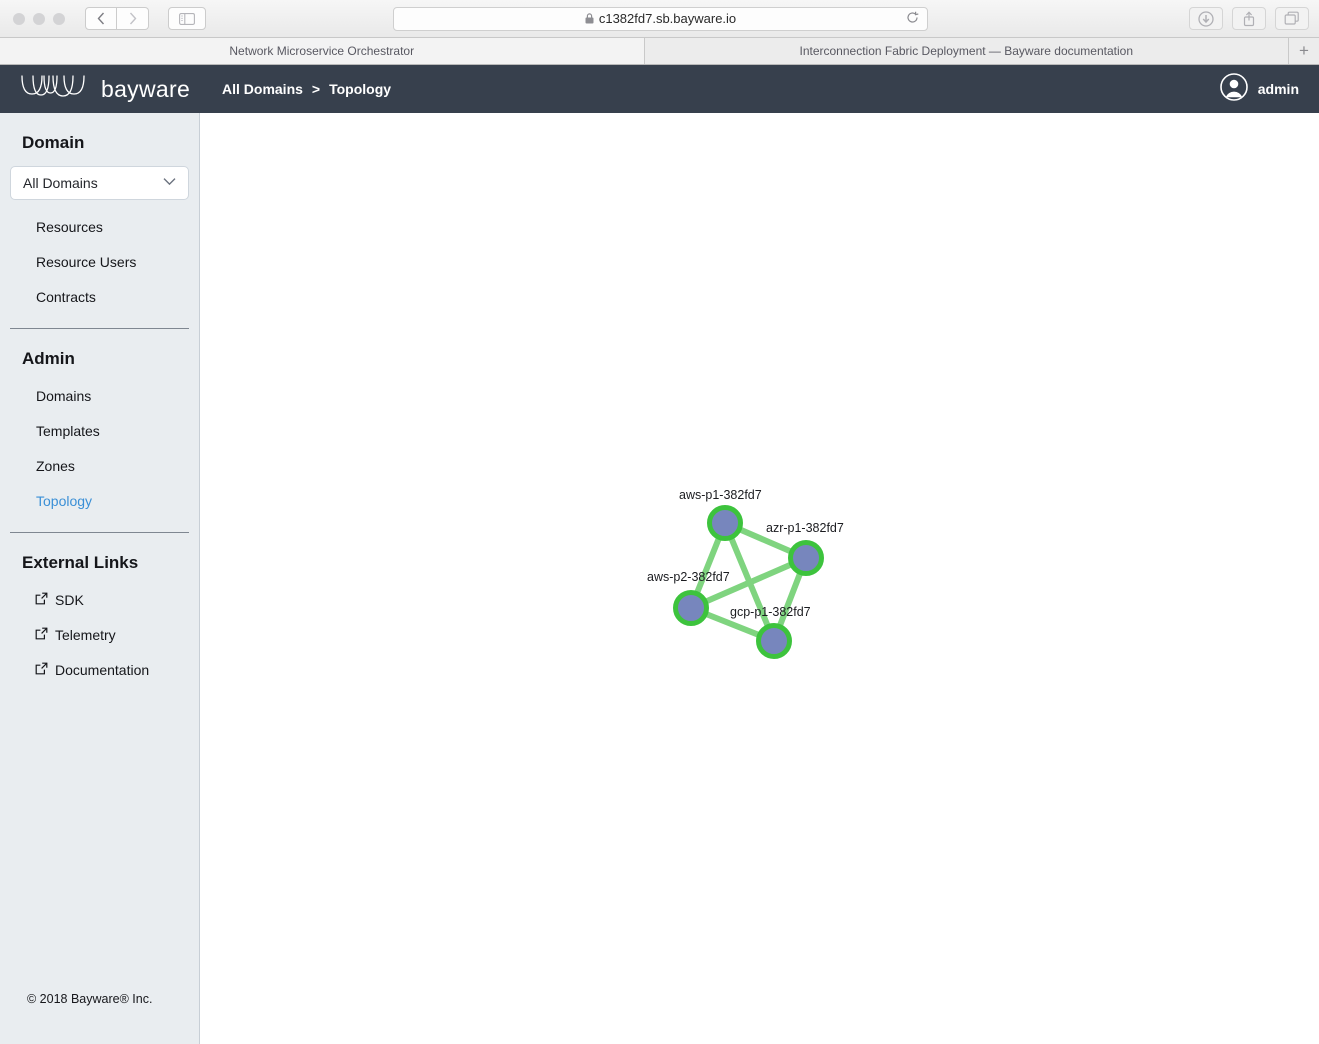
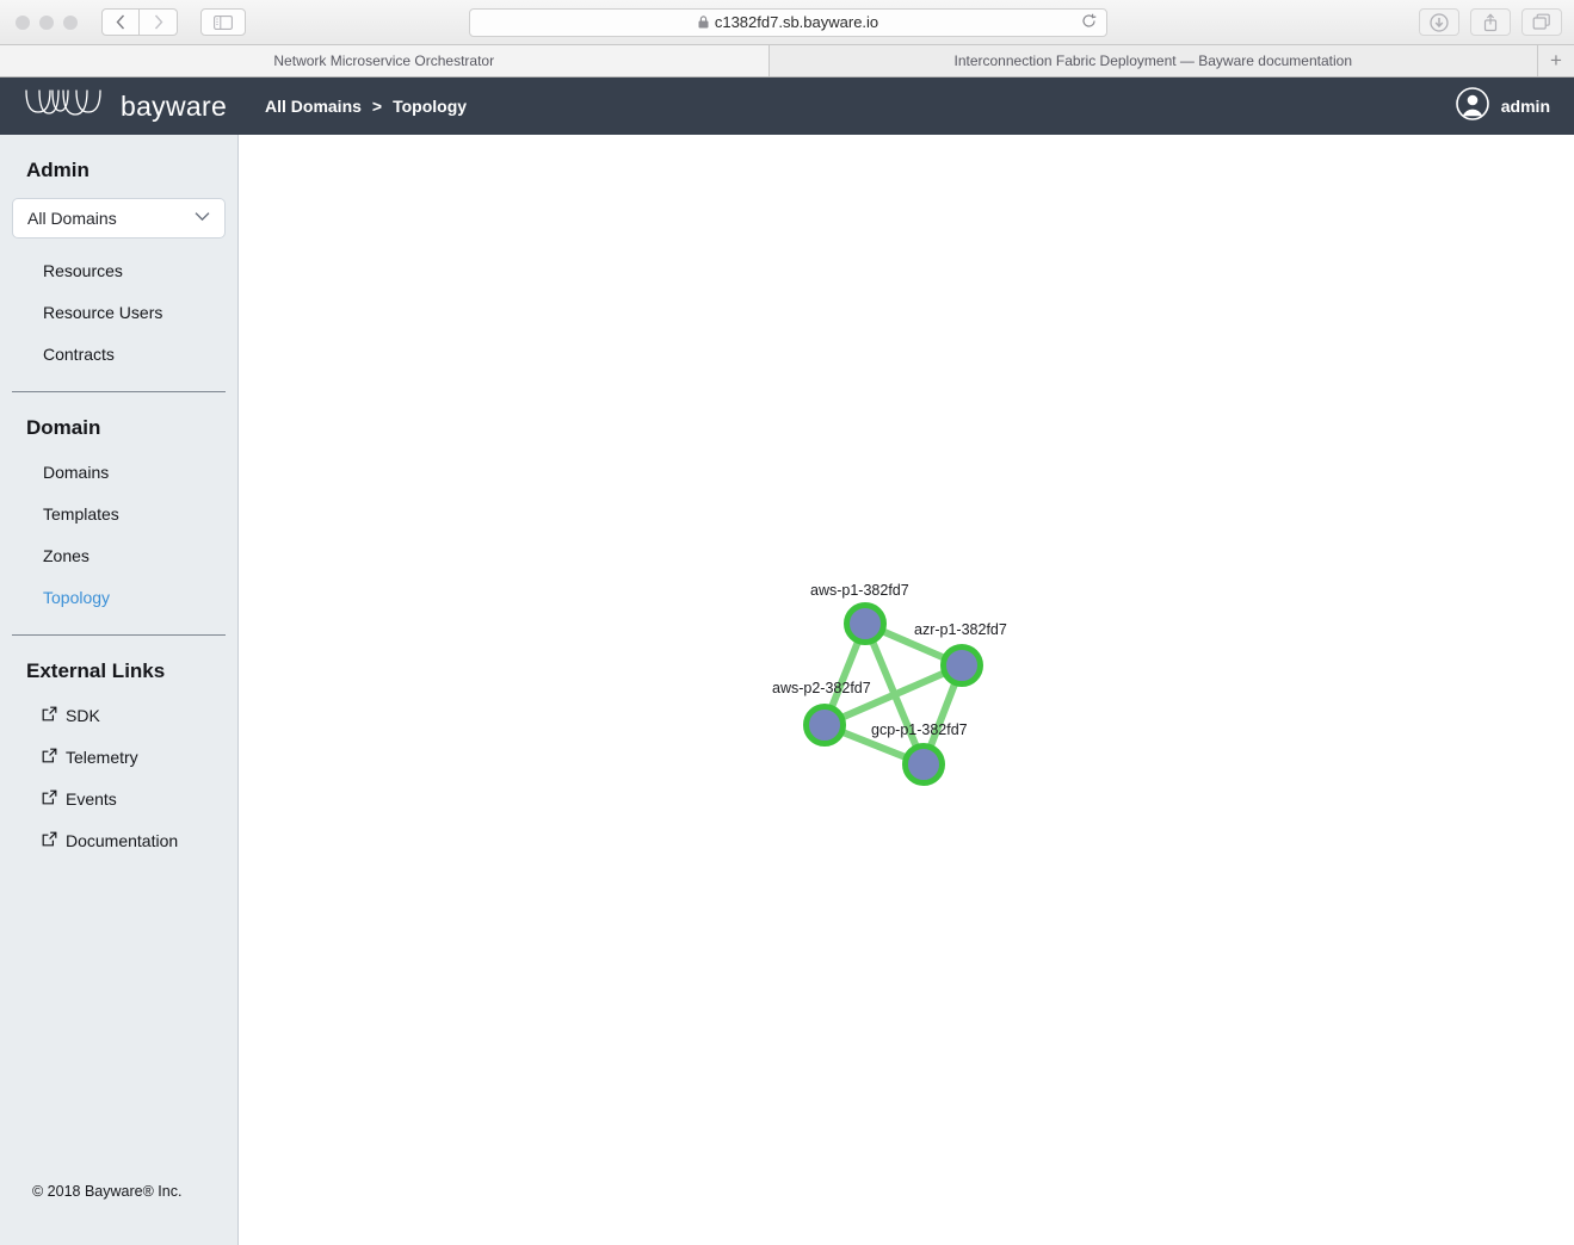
  c1382fd7.sb.bayware.io
  Network Microservice Orchestrator
  Interconnection Fabric Deployment — Bayware documentation
  +
  bayware
  All Domains
  >
  Topology
  admin
- Domain
+ Admin
  All Domains
  Resources
  Resource Users
  Contracts
- Admin
+ Domain
  Domains
  Templates
  Zones
  Topology
  External Links
  SDK
  Telemetry
+ Events
  Documentation
  © 2018 Bayware® Inc.
  aws-p1-382fd7
  azr-p1-382fd7
  aws-p2-382fd7
  gcp-p1-382fd7
